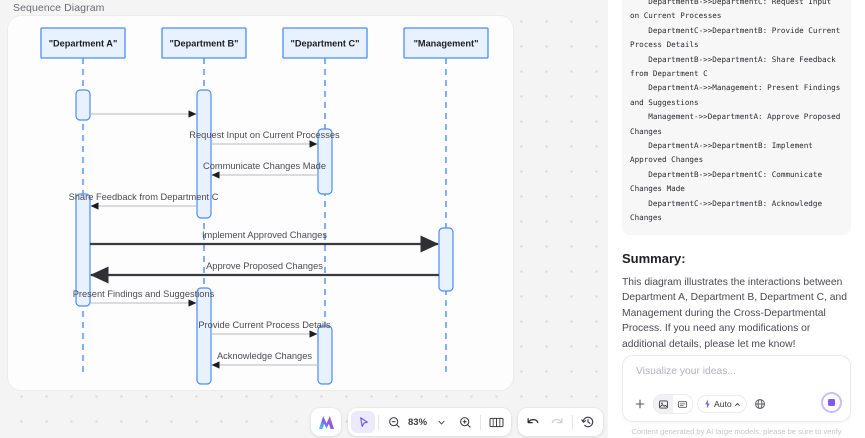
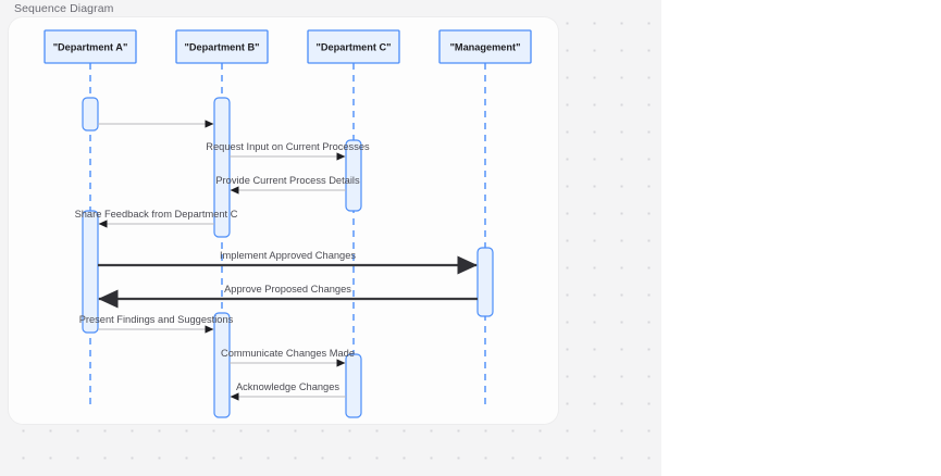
  Sequence Diagram
  Request Input on Current Processes
- Communicate Changes Made
+ Provide Current Process Details
  Share Feedback from Department C
  Implement Approved Changes
  Approve Proposed Changes
  Present Findings and Suggestions
- Provide Current Process Details
+ Communicate Changes Made
  Acknowledge Changes
  "Department A"
  "Department B"
  "Department C"
  "Management"
- 83%
- DepartmentB->>DepartmentC: Request Input on Current Processes
- DepartmentC->>DepartmentB: Provide Current Process Details
- DepartmentB->>DepartmentA: Share Feedback from Department C
- DepartmentA->>Management: Present Findings and Suggestions
- Management->>DepartmentA: Approve Proposed Changes
- DepartmentA->>DepartmentB: Implement Approved Changes
- DepartmentB->>DepartmentC: Communicate Changes Made
- DepartmentC->>DepartmentB: Acknowledge Changes
- Summary:
- This diagram illustrates the interactions between Department A, Department B, Department C, and Management during the Cross-Departmental Process. If you need any modifications or additional details, please let me know!
- Visualize your ideas...
- Auto
- Content generated by AI large models, please be sure to verify
